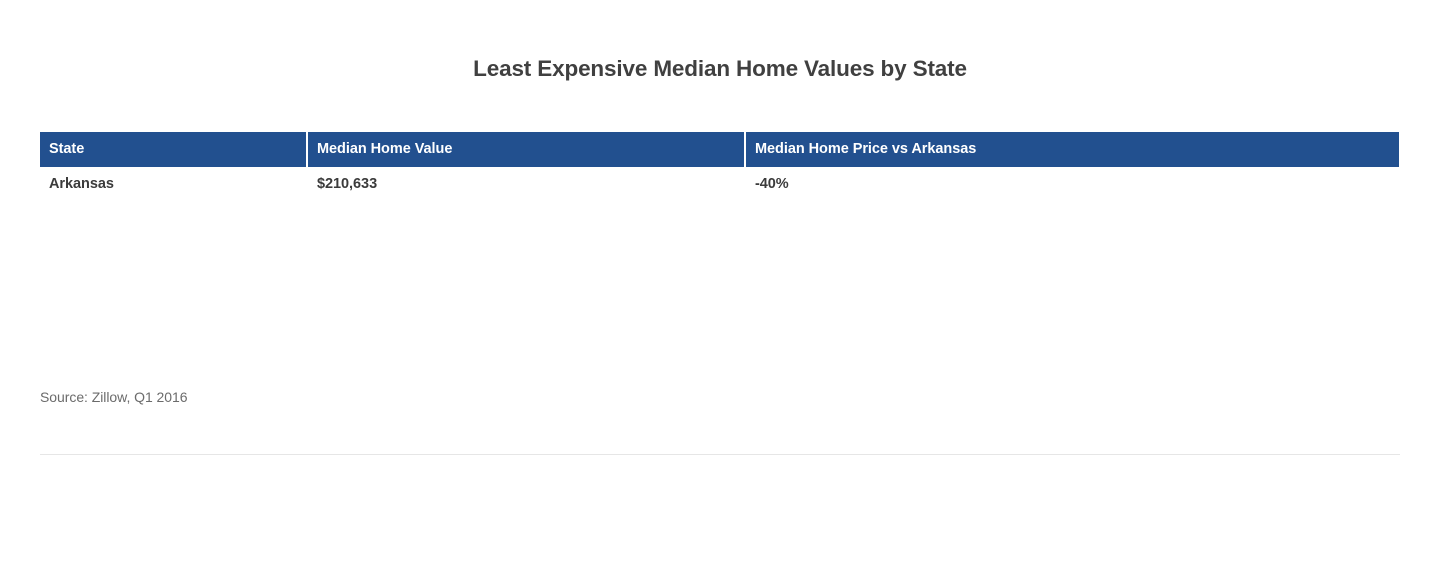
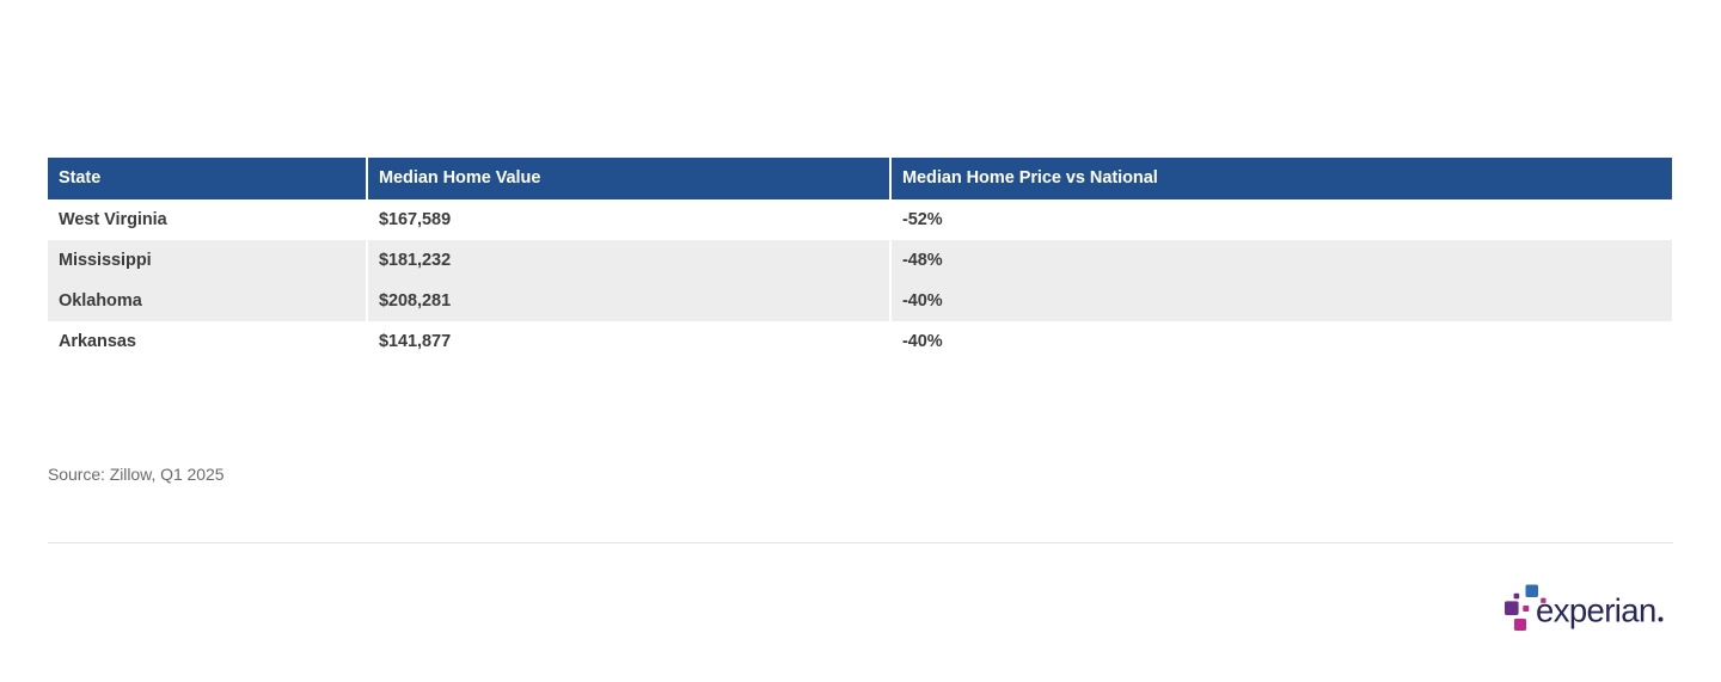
- Least Expensive Median Home Values by State
- State	Median Home Value	Median Home Price vs Arkansas
+ State	Median Home Value	Median Home Price vs National
+ West Virginia	$167,589	-52%
+ Mississippi	$181,232	-48%
+ Oklahoma	$208,281	-40%
- Arkansas	$210,633	-40%
+ Arkansas	$141,877	-40%
- Source: Zillow, Q1 2016
+ Source: Zillow, Q1 2025
+ experian
